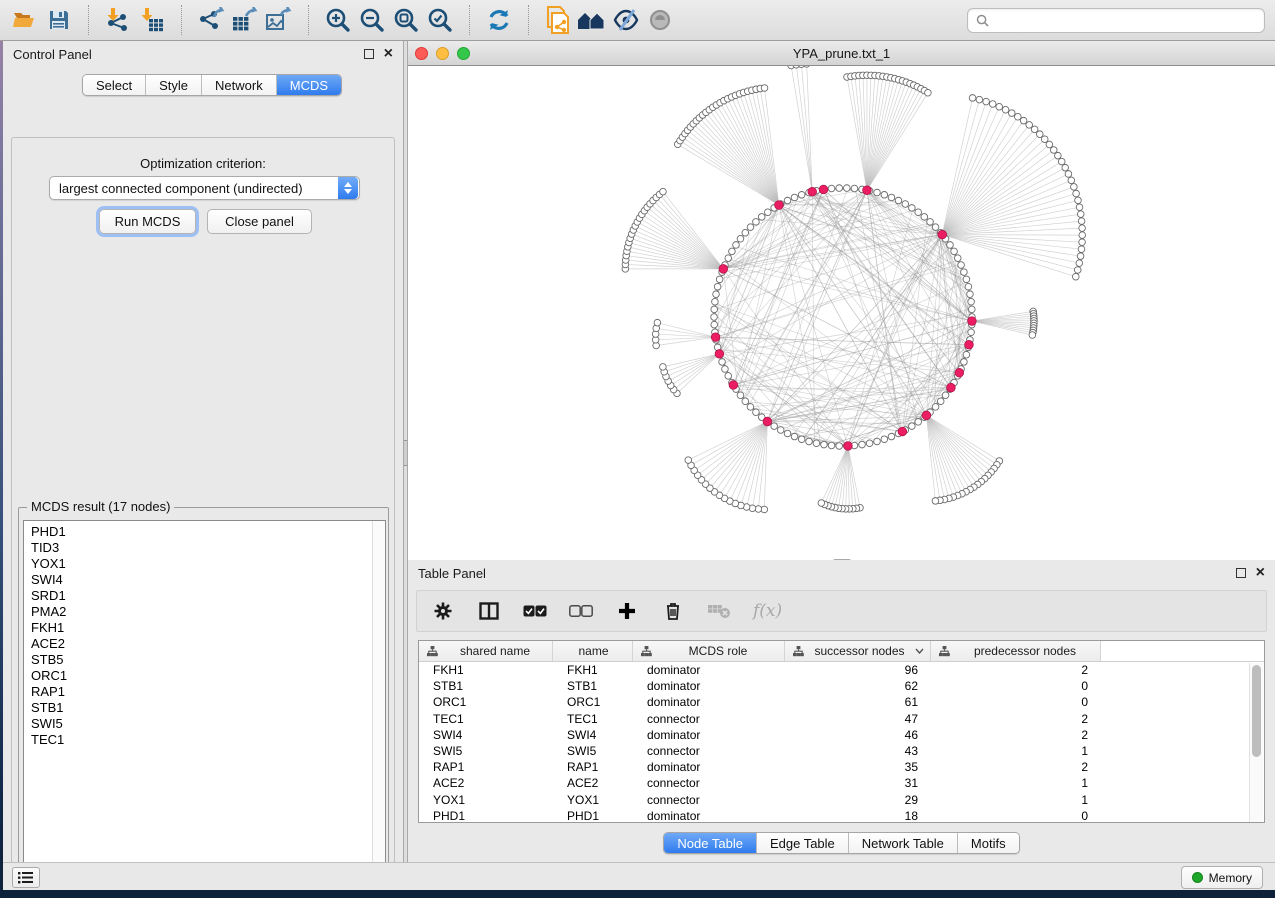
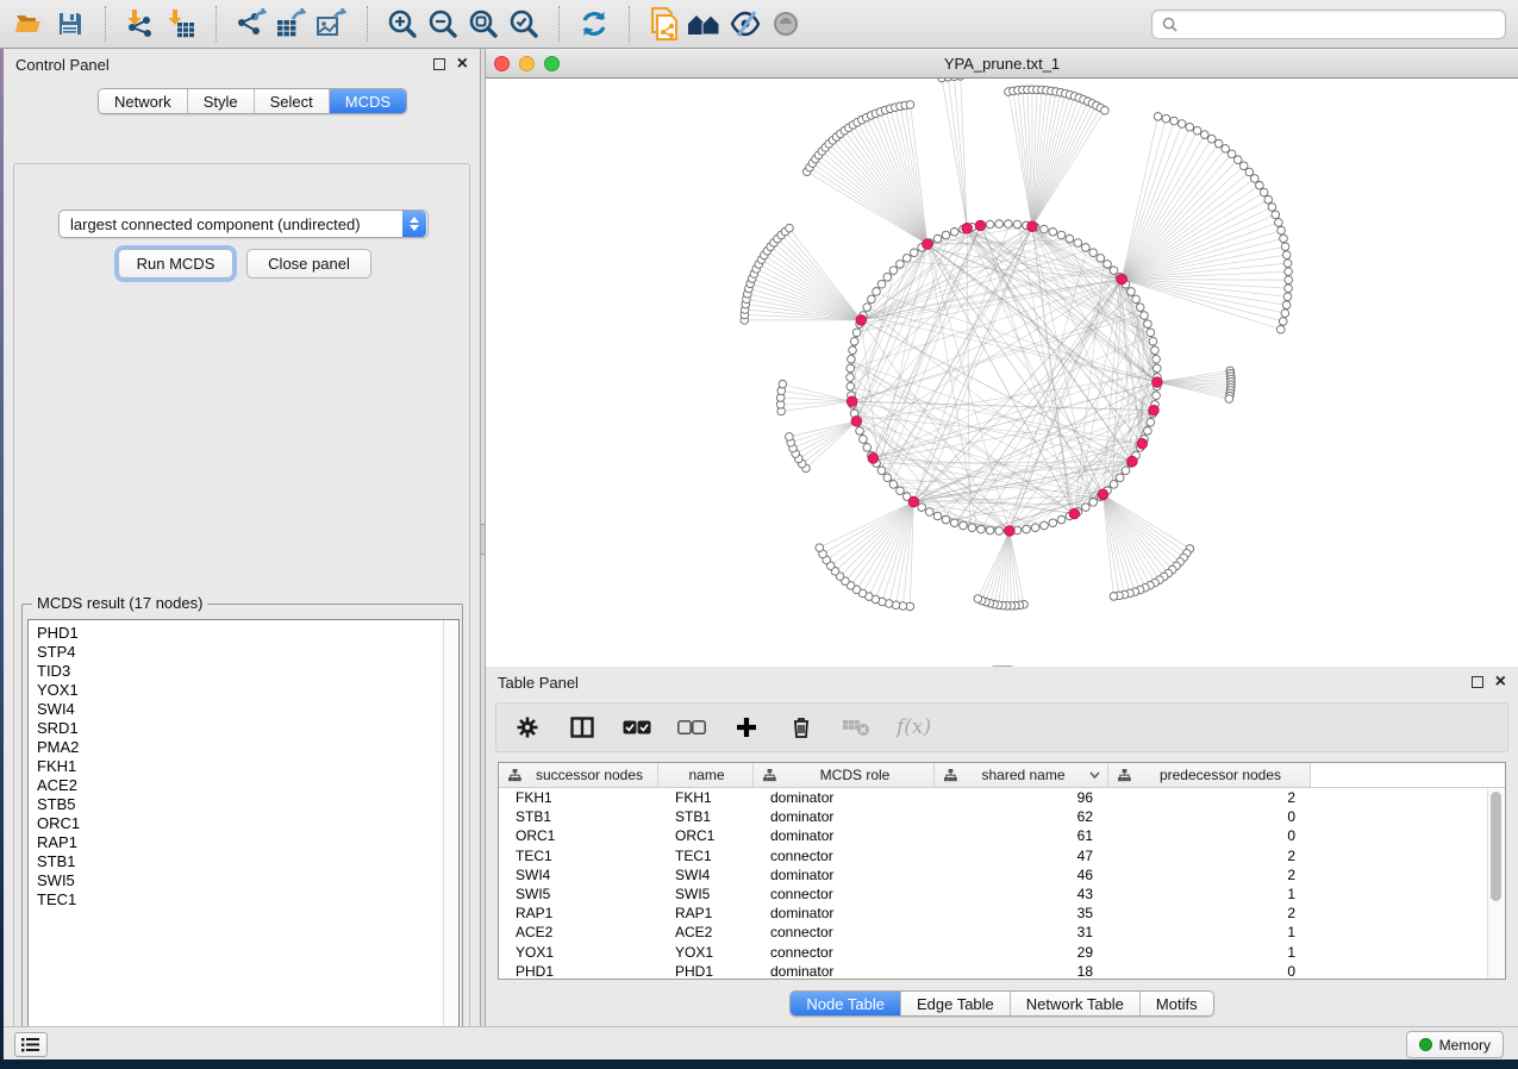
  Control Panel
  ×
- Select
+ Network
  Style
- Network
+ Select
  MCDS
- Optimization criterion:
  largest connected component (undirected)
  Run MCDS
  Close panel
  MCDS result (17 nodes)
  PHD1
+ STP4
  TID3
  YOX1
  SWI4
  SRD1
  PMA2
  FKH1
  ACE2
  STB5
  ORC1
  RAP1
  STB1
  SWI5
  TEC1
  YPA_prune.txt_1
  Table Panel
  ×
  f(x)
- shared name
+ successor nodes
  name
  MCDS role
- successor nodes
+ shared name
  predecessor nodes
  FKH1
  FKH1
  dominator
  96
  2
  STB1
  STB1
  dominator
  62
  0
  ORC1
  ORC1
  dominator
  61
  0
  TEC1
  TEC1
  connector
  47
  2
  SWI4
  SWI4
  dominator
  46
  2
  SWI5
  SWI5
  connector
  43
  1
  RAP1
  RAP1
  dominator
  35
  2
  ACE2
  ACE2
  connector
  31
  1
  YOX1
  YOX1
  connector
  29
  1
  PHD1
  PHD1
  dominator
  18
  0
  Node Table
  Edge Table
  Network Table
  Motifs
  Memory
